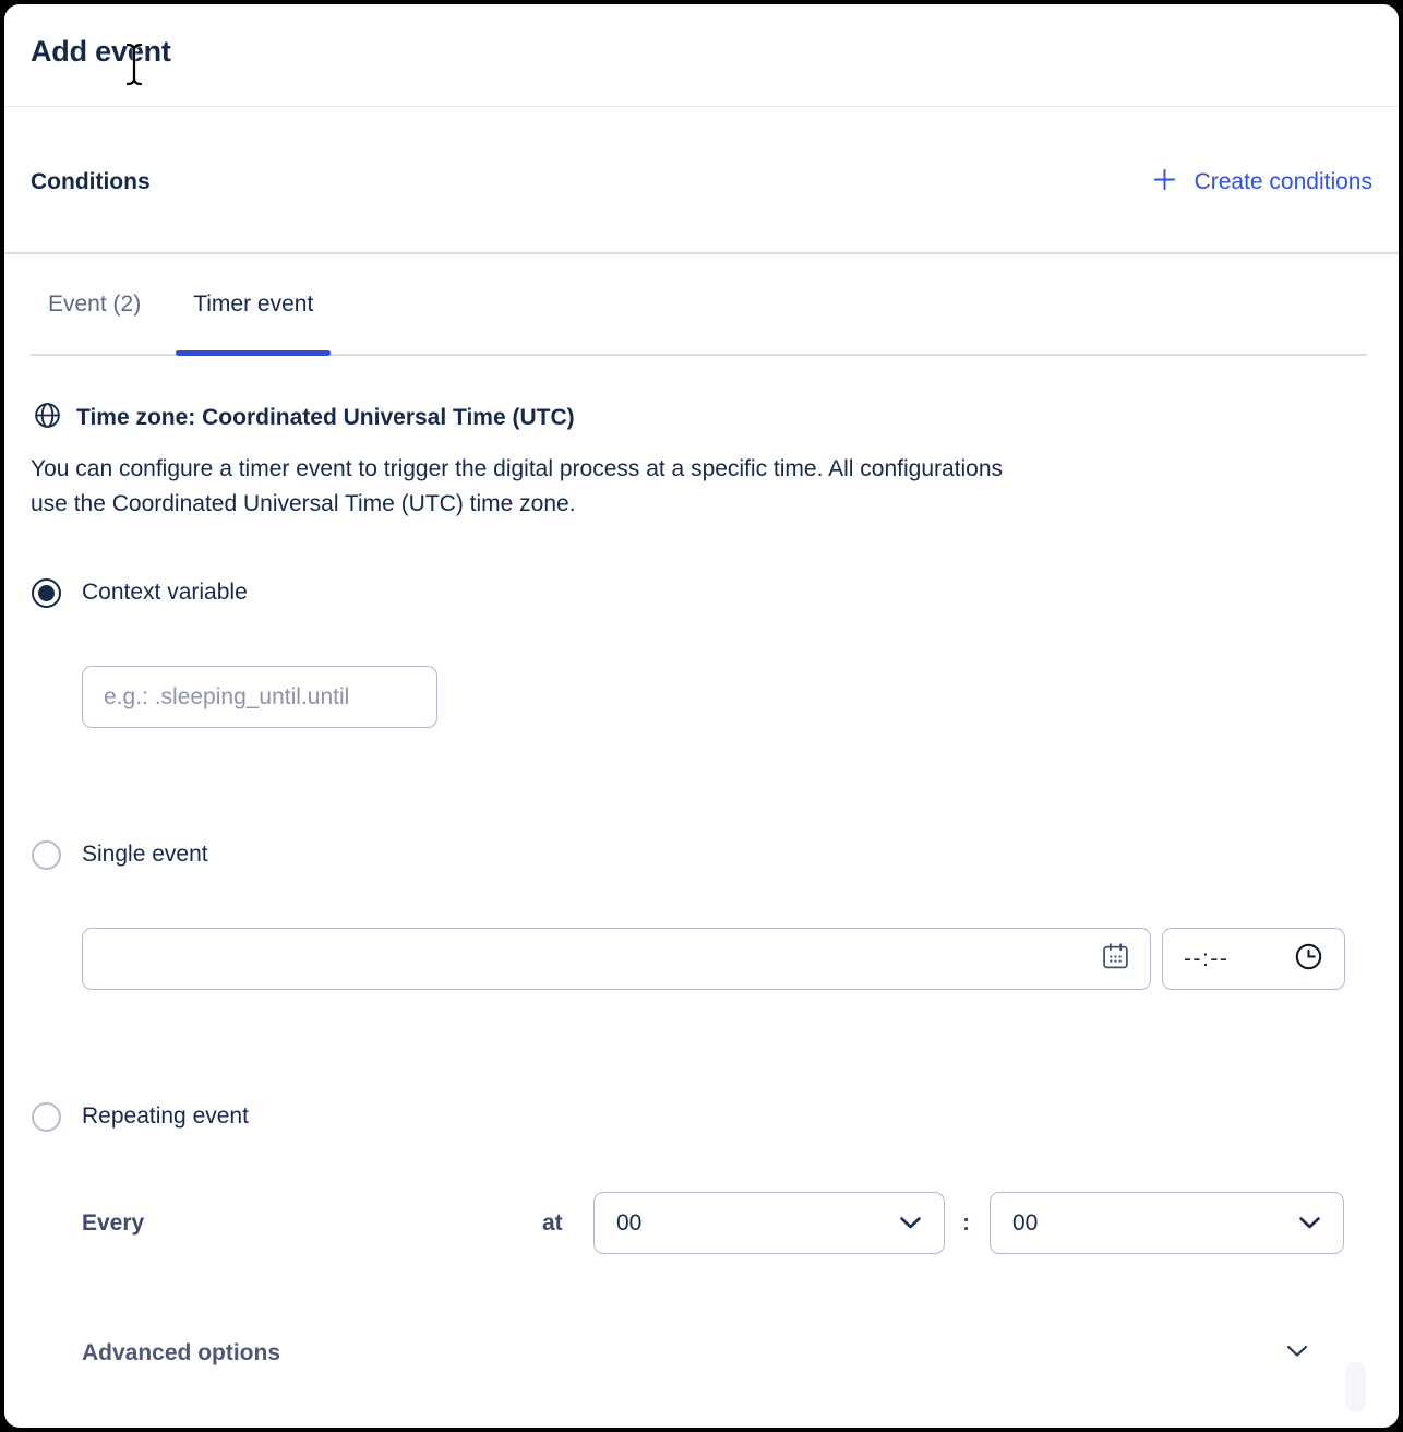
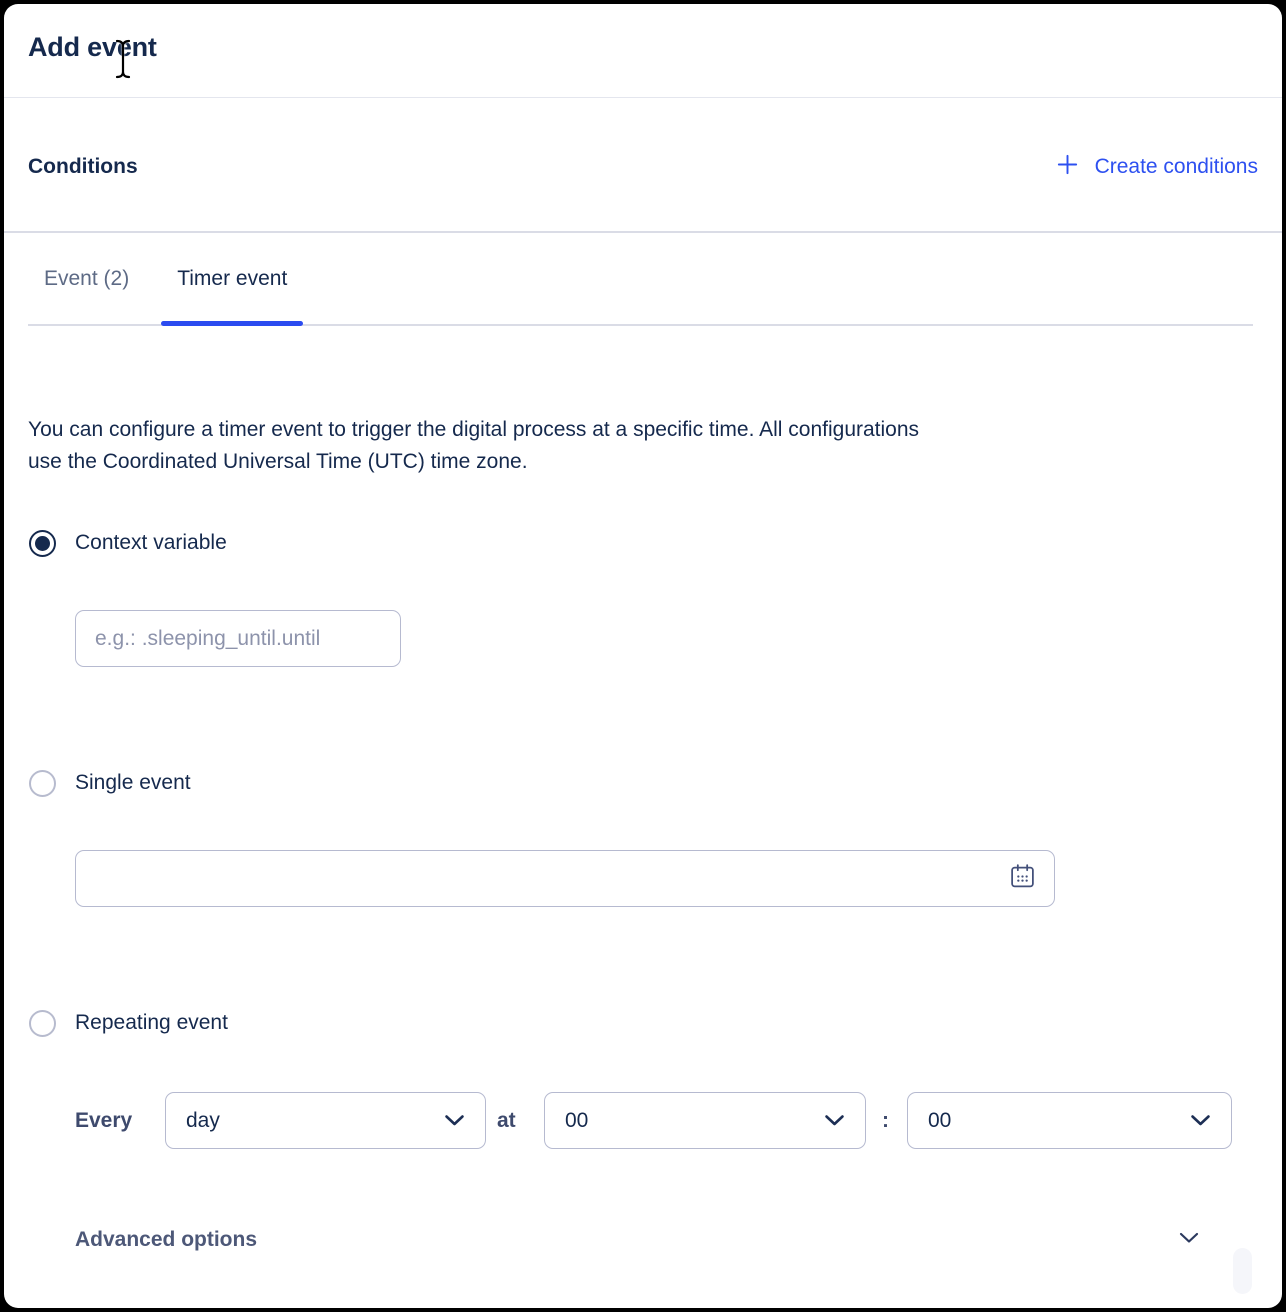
  Add event
  Conditions
  Create conditions
  Event (2)
  Timer event
- Time zone: Coordinated Universal Time (UTC)
  You can configure a timer event to trigger the digital process at a specific time. All configurations
  use the Coordinated Universal Time (UTC) time zone.
  Context variable
  e.g.: .sleeping_until.until
  Single event
- --:--
  Repeating event
  Every
+ day
  at
  00
  :
  00
  Advanced options
